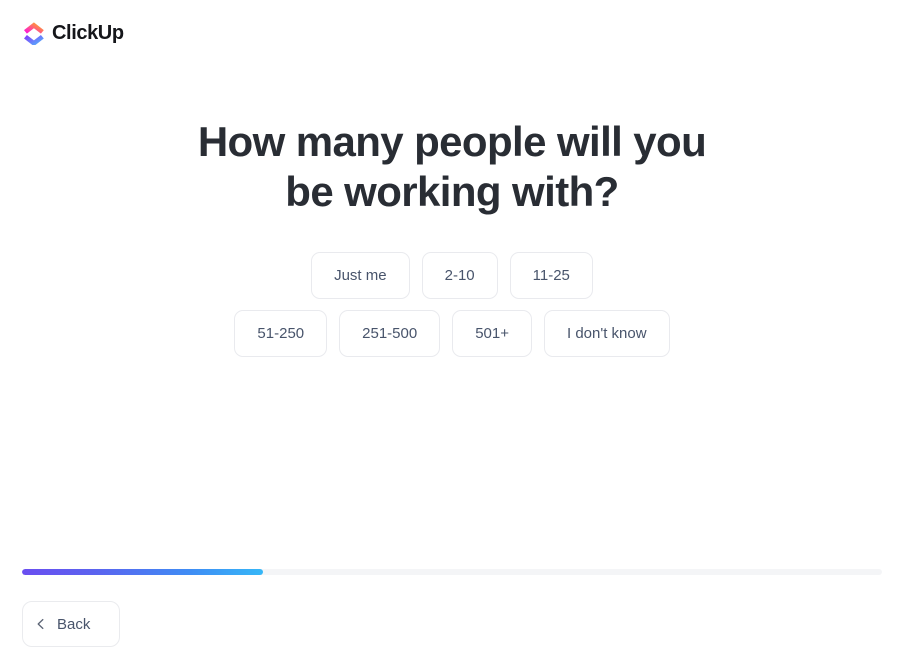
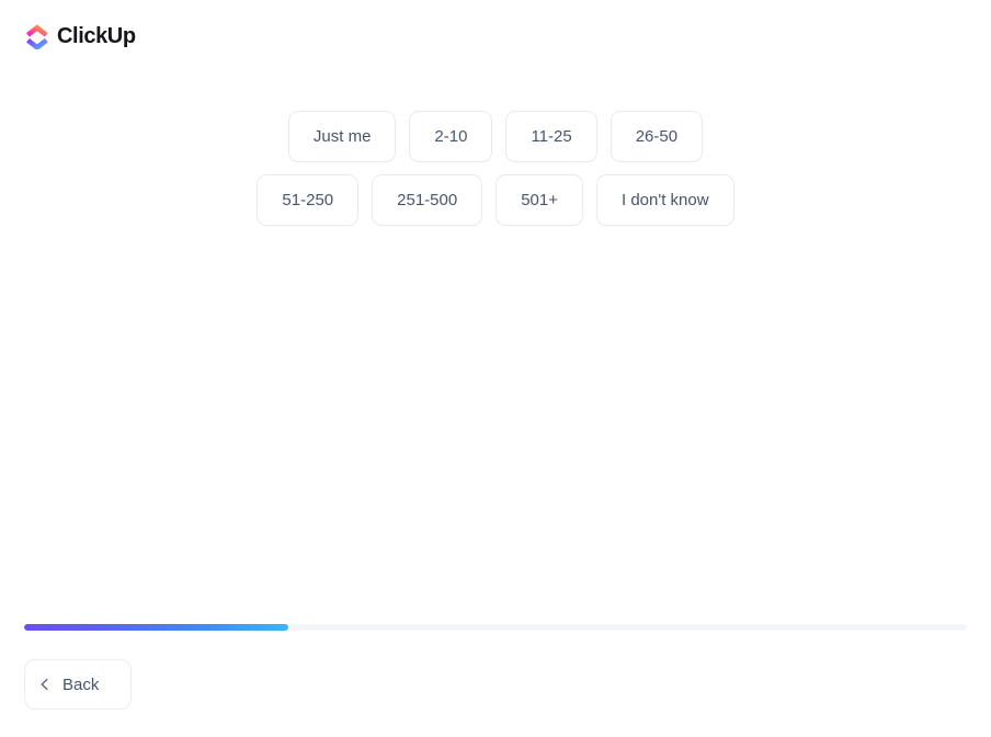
  ClickUp
- How many people will you
- be working with?
  Just me
  2-10
  11-25
+ 26-50
  51-250
  251-500
  501+
  I don't know
  Back
